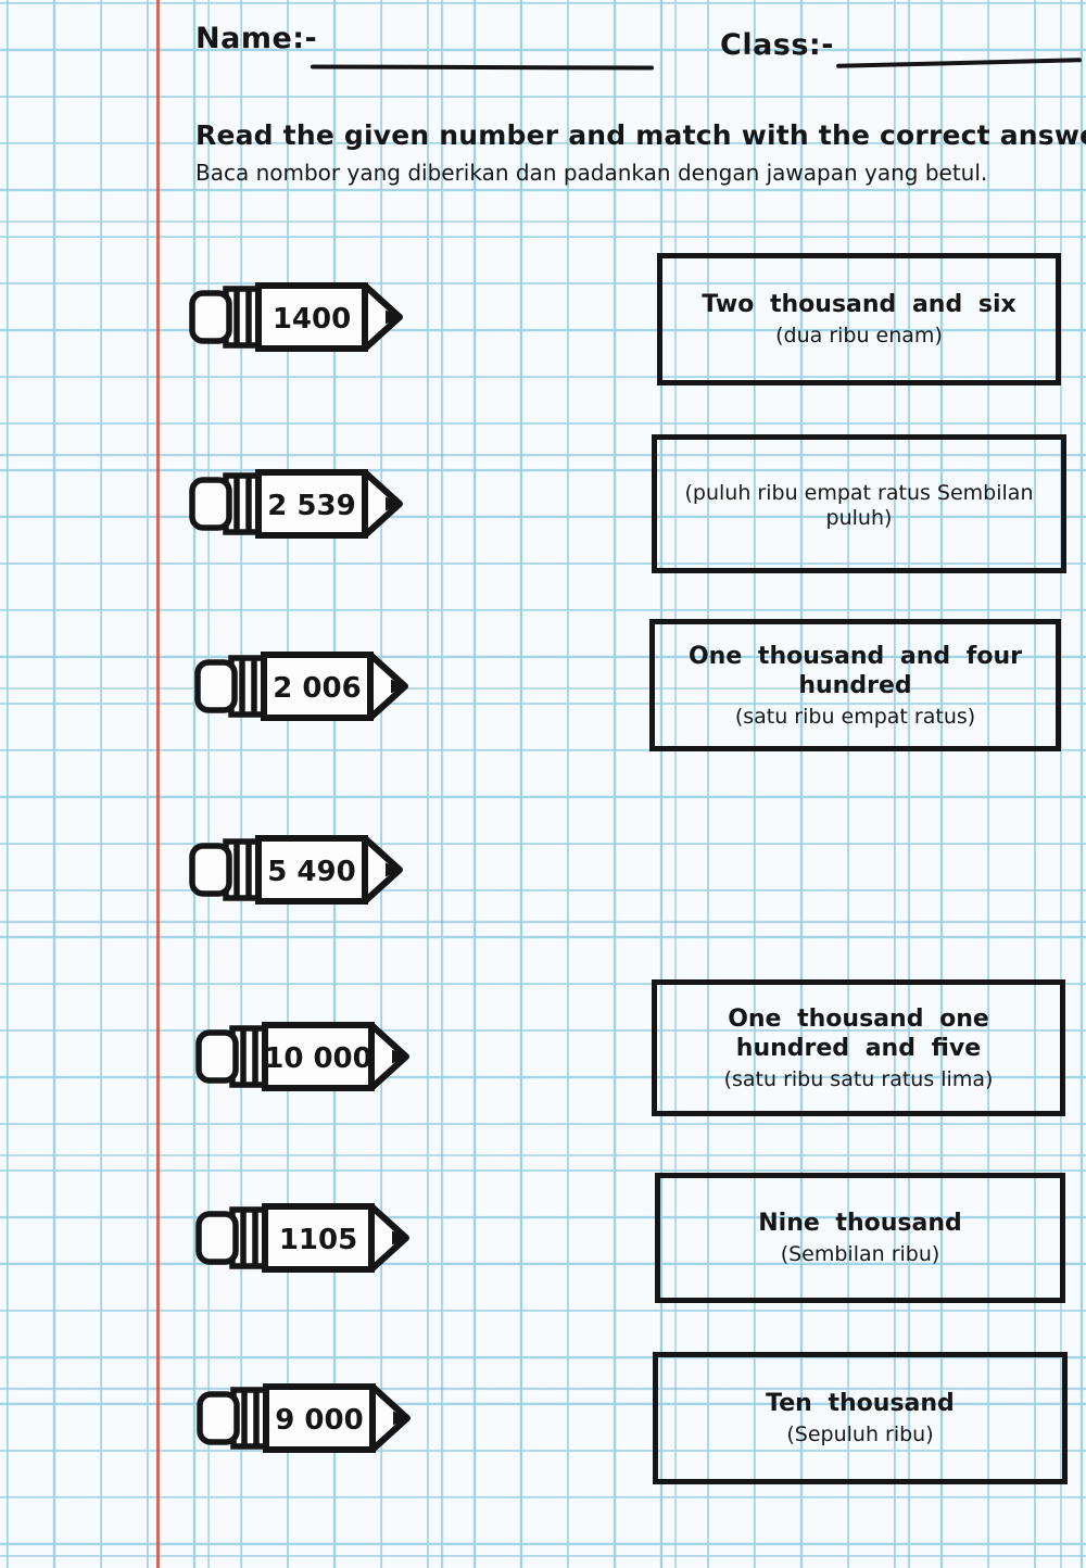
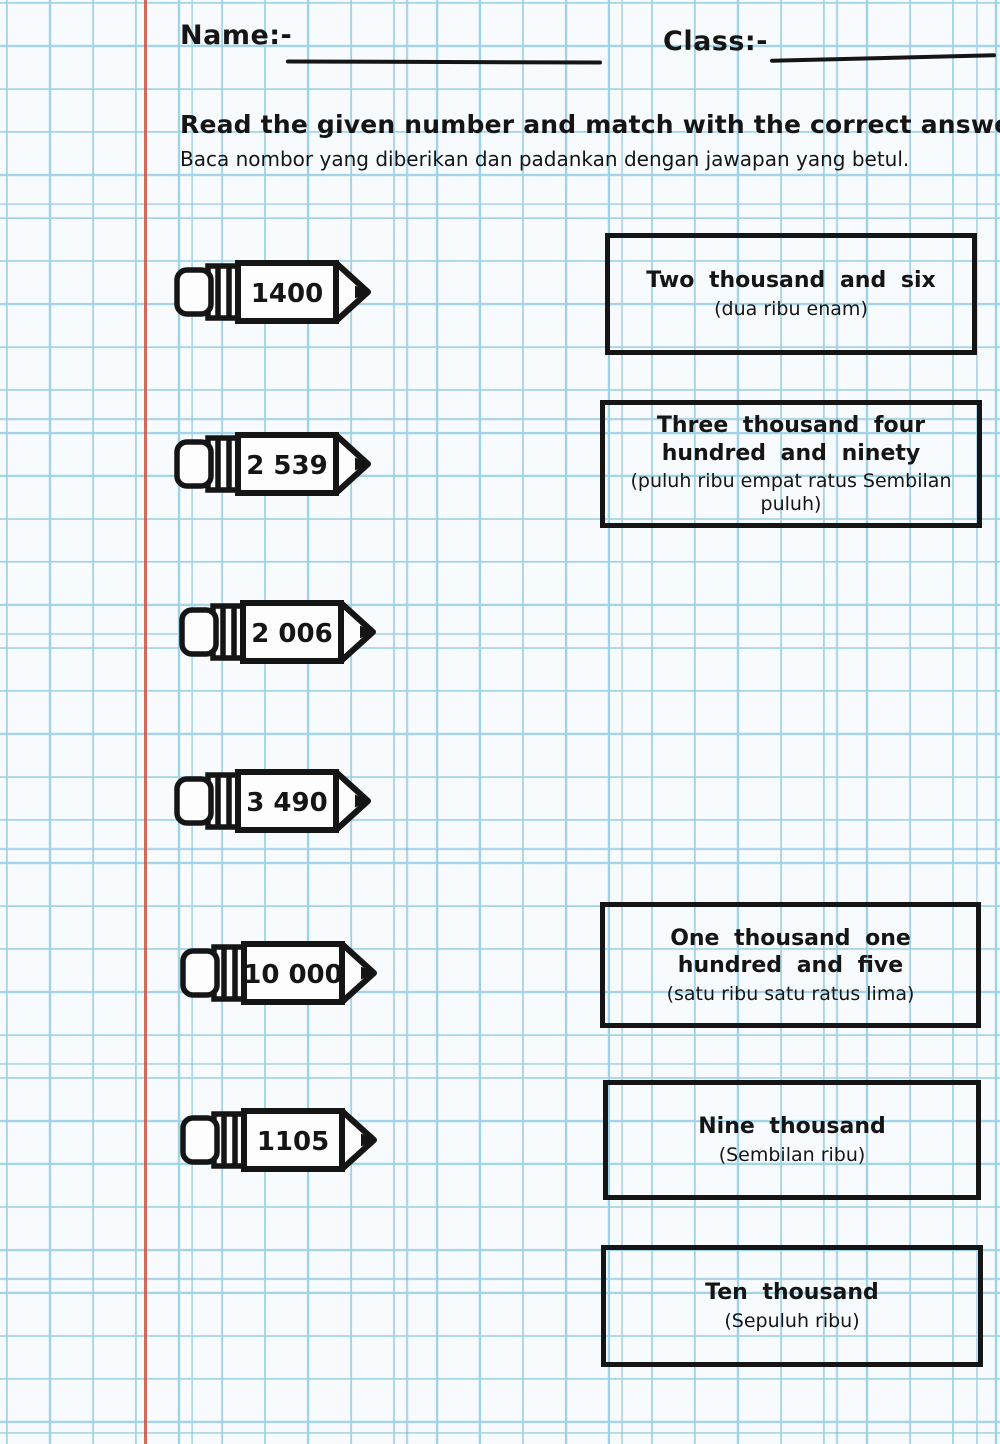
  Name:-
  Class:-
  Read the given number and match with the correct answ
  Baca nombor yang diberikan dan padankan dengan jawapan yang betul.
  1400
  2 539
  2 006
- 5 490
+ 3 490
  10 000
  1105
- 9 000
  Two thousand and six
  (dua ribu enam)
+ Three thousand four hundred and ninety
  (puluh ribu empat ratus Sembilan puluh)
- One thousand and four hundred
- (satu ribu empat ratus)
  One thousand one hundred and five
  (satu ribu satu ratus lima)
  Nine thousand
  (Sembilan ribu)
  Ten thousand
  (Sepuluh ribu)
